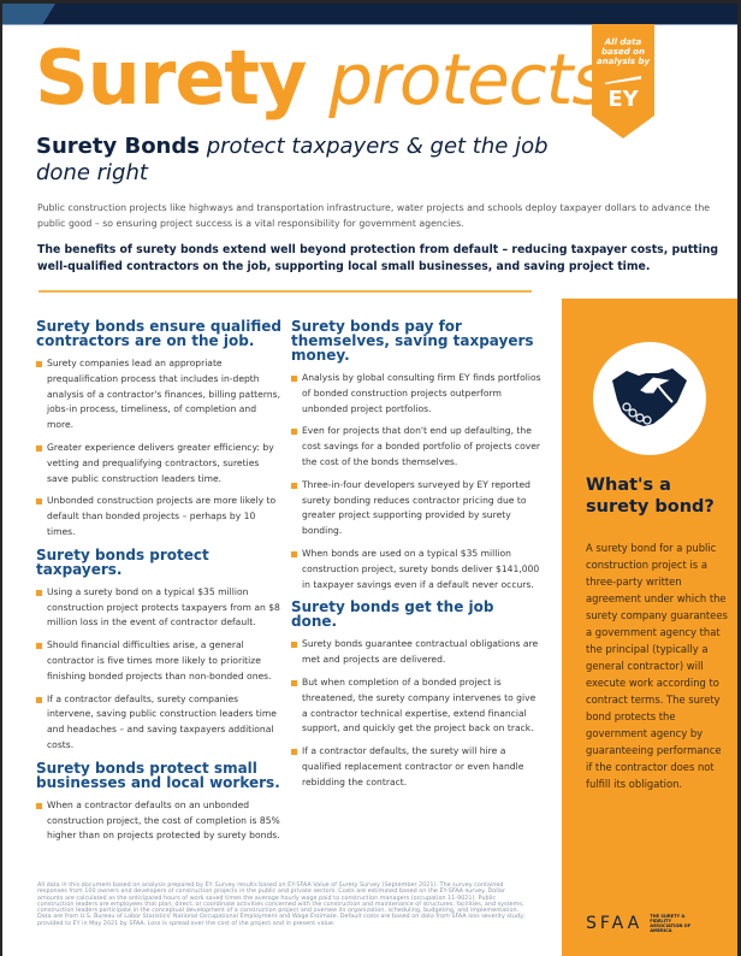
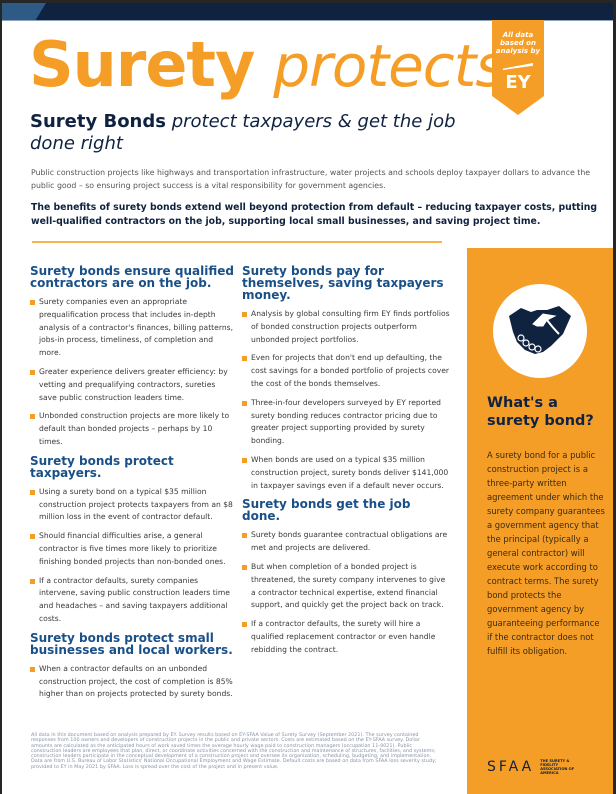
  Surety protects
  All data based on analysis by
  EY
  Surety Bonds protect taxpayers & get the job done right
  Public construction projects like highways and transportation infrastructure, water projects and schools deploy taxpayer dollars to advance the public good – so ensuring project success is a vital responsibility for government agencies.
  The benefits of surety bonds extend well beyond protection from default – reducing taxpayer costs, putting well-qualified contractors on the job, supporting local small businesses, and saving project time.
  Surety bonds ensure qualified contractors are on the job.
- Surety companies lead an appropriate prequalification process that includes in-depth analysis of a contractor's finances, billing patterns, jobs-in process, timeliness, of completion and more.
+ Surety companies even an appropriate prequalification process that includes in-depth analysis of a contractor's finances, billing patterns, jobs-in process, timeliness, of completion and more.
  Greater experience delivers greater efficiency: by vetting and prequalifying contractors, sureties save public construction leaders time.
  Unbonded construction projects are more likely to default than bonded projects – perhaps by 10 times.
  Surety bonds protect taxpayers.
  Using a surety bond on a typical $35 million construction project protects taxpayers from an $8 million loss in the event of contractor default.
  Should financial difficulties arise, a general contractor is five times more likely to prioritize finishing bonded projects than non-bonded ones.
  If a contractor defaults, surety companies intervene, saving public construction leaders time and headaches – and saving taxpayers additional costs.
  Surety bonds protect small businesses and local workers.
  When a contractor defaults on an unbonded construction project, the cost of completion is 85% higher than on projects protected by surety bonds.
  Surety bonds pay for themselves, saving taxpayers money.
  Analysis by global consulting firm EY finds portfolios of bonded construction projects outperform unbonded project portfolios.
  Even for projects that don't end up defaulting, the cost savings for a bonded portfolio of projects cover the cost of the bonds themselves.
  Three-in-four developers surveyed by EY reported surety bonding reduces contractor pricing due to greater project supporting provided by surety bonding.
  When bonds are used on a typical $35 million construction project, surety bonds deliver $141,000 in taxpayer savings even if a default never occurs.
  Surety bonds get the job done.
  Surety bonds guarantee contractual obligations are met and projects are delivered.
  But when completion of a bonded project is threatened, the surety company intervenes to give a contractor technical expertise, extend financial support, and quickly get the project back on track.
  If a contractor defaults, the surety will hire a qualified replacement contractor or even handle rebidding the contract.
  What's a surety bond?
  A surety bond for a public construction project is a three-party written agreement under which the surety company guarantees a government agency that the principal (typically a general contractor) will execute work according to contract terms. The surety bond protects the government agency by guaranteeing performance if the contractor does not fulfill its obligation.
  SFAA
